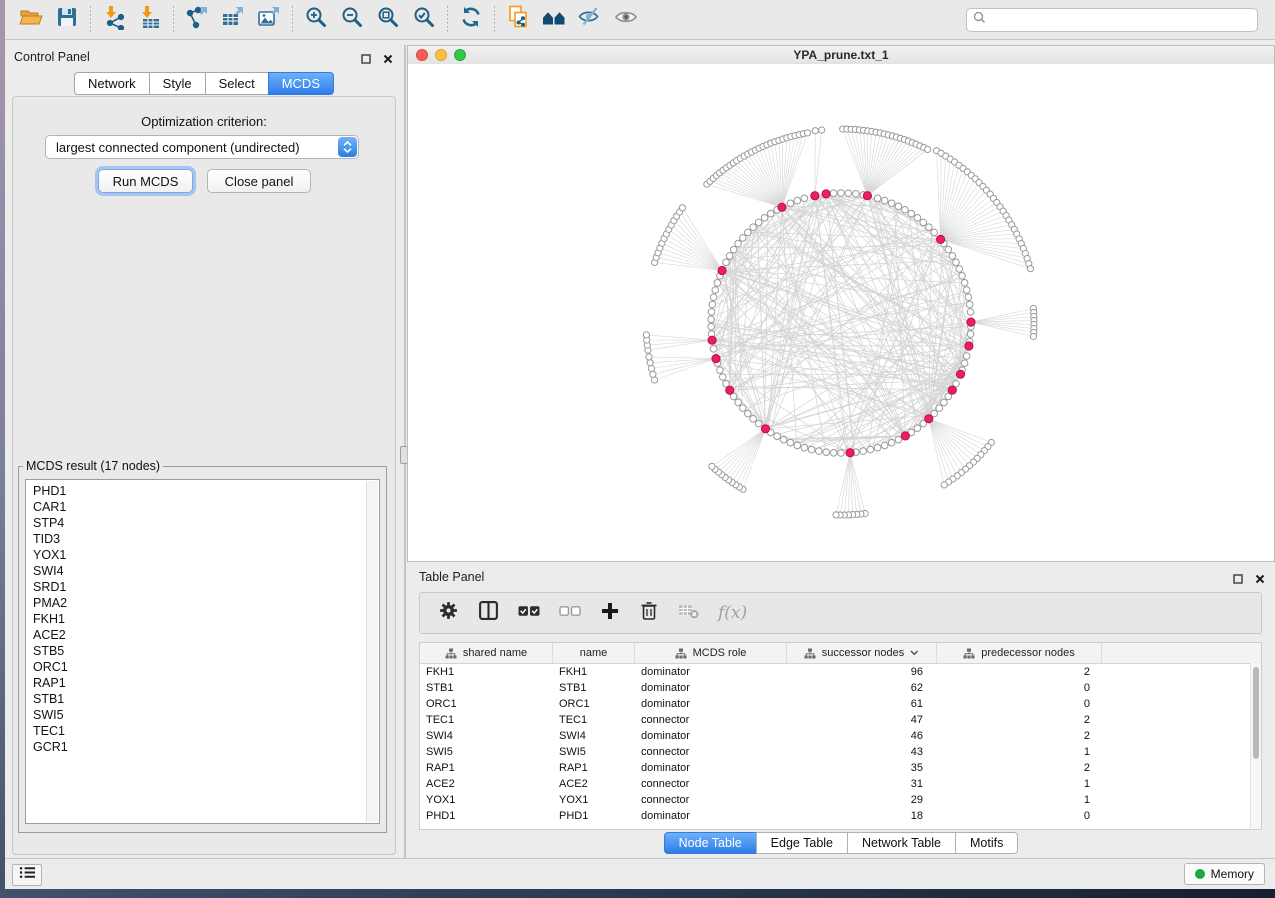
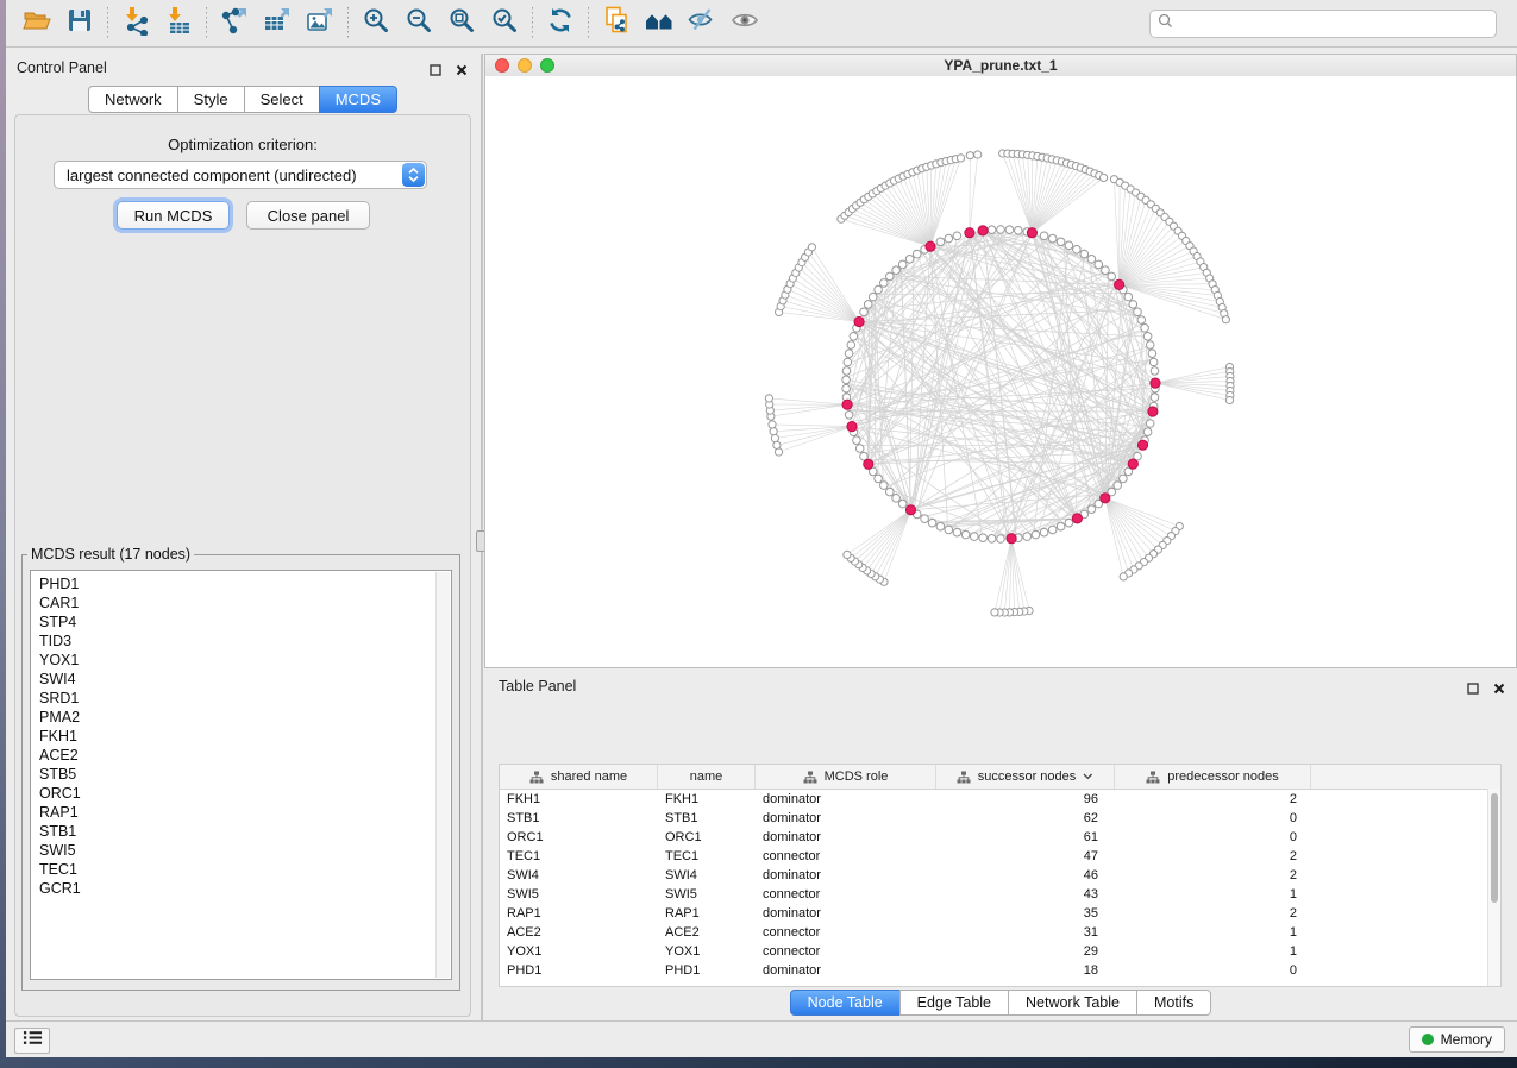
  Control Panel
  Network
  Style
  Select
  MCDS
  Optimization criterion:
  largest connected component (undirected)
  Run MCDS
  Close panel
  MCDS result (17 nodes)
  PHD1
  CAR1
  STP4
  TID3
  YOX1
  SWI4
  SRD1
  PMA2
  FKH1
  ACE2
  STB5
  ORC1
  RAP1
  STB1
  SWI5
  TEC1
  GCR1
  YPA_prune.txt_1
  Table Panel
- f(x)
  shared name
  name
  MCDS role
  successor nodes
  predecessor nodes
  FKH1
  FKH1
  dominator
  96
  2
  STB1
  STB1
  dominator
  62
  0
  ORC1
  ORC1
  dominator
  61
  0
  TEC1
  TEC1
  connector
  47
  2
  SWI4
  SWI4
  dominator
  46
  2
  SWI5
  SWI5
  connector
  43
  1
  RAP1
  RAP1
  dominator
  35
  2
  ACE2
  ACE2
  connector
  31
  1
  YOX1
  YOX1
  connector
  29
  1
  PHD1
  PHD1
  dominator
  18
  0
  Node Table
  Edge Table
  Network Table
  Motifs
  Memory
